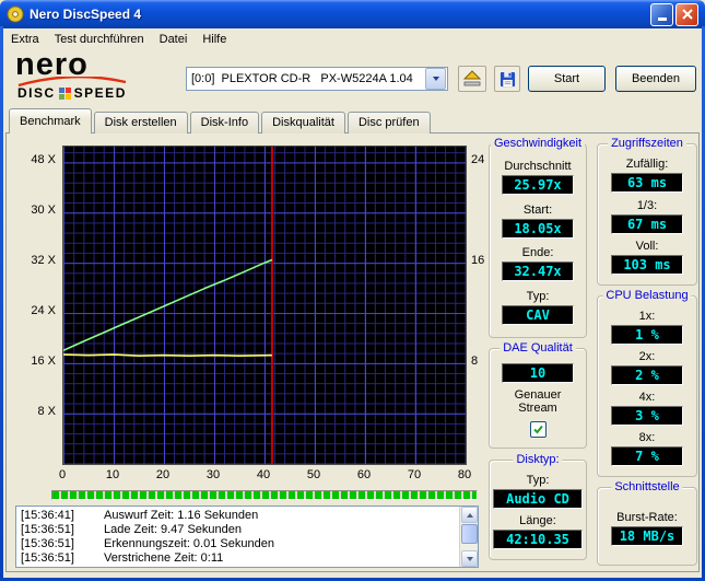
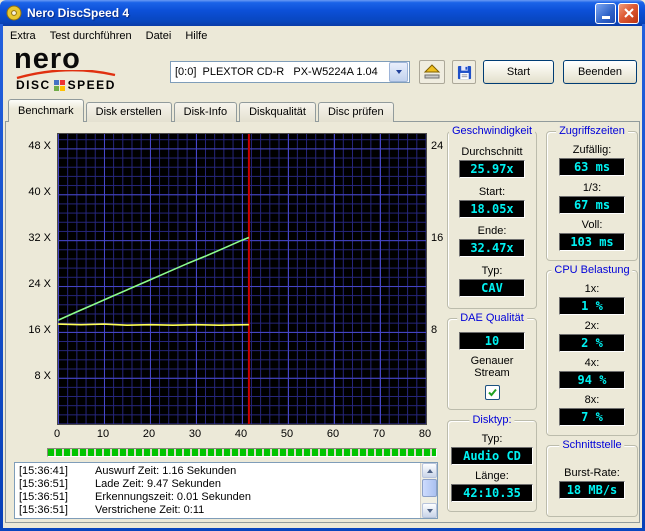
  Nero DiscSpeed 4
  Extra
  Test durchführen
  Datei
  Hilfe
  nero
  DISC
  SPEED
  [0:0] PLEXTOR CD-R PX-W5224A 1.04
  Start
  Beenden
  Benchmark
  Disk erstellen
  Disk-Info
  Diskqualität
  Disc prüfen
  48 X
- 30 X
+ 40 X
  32 X
  24 X
  16 X
  8 X
  24
  16
  8
  0
  10
  20
  30
  40
  50
  60
  70
  80
  [15:36:41] Auswurf Zeit: 1.16 Sekunden
  [15:36:51] Lade Zeit: 9.47 Sekunden
  [15:36:51] Erkennungszeit: 0.01 Sekunden
  [15:36:51] Verstrichene Zeit: 0:11
  Geschwindigkeit
  Durchschnitt
  25.97x
  Start:
  18.05x
  Ende:
  32.47x
  Typ:
  CAV
  Zugriffszeiten
  Zufällig:
  63 ms
  1/3:
  67 ms
  Voll:
  103 ms
  CPU Belastung
  1x:
  1 %
  2x:
  2 %
  4x:
- 3 %
+ 94 %
  8x:
  7 %
  DAE Qualität
  10
  Genauer Stream
  Disktyp:
  Typ:
  Audio CD
  Länge:
  42:10.35
  Schnittstelle
  Burst-Rate:
  18 MB/s
